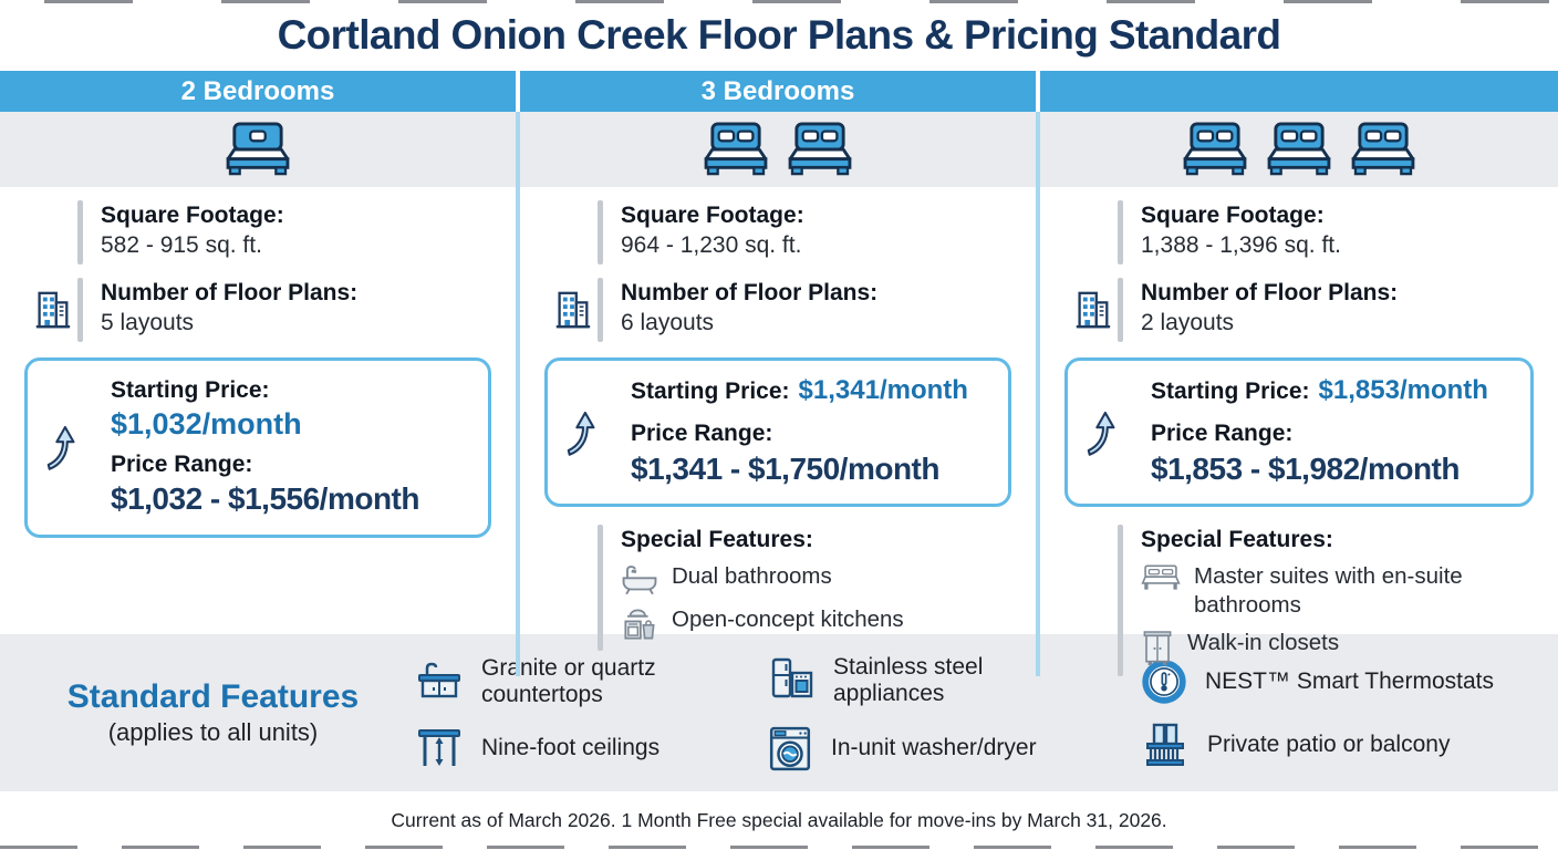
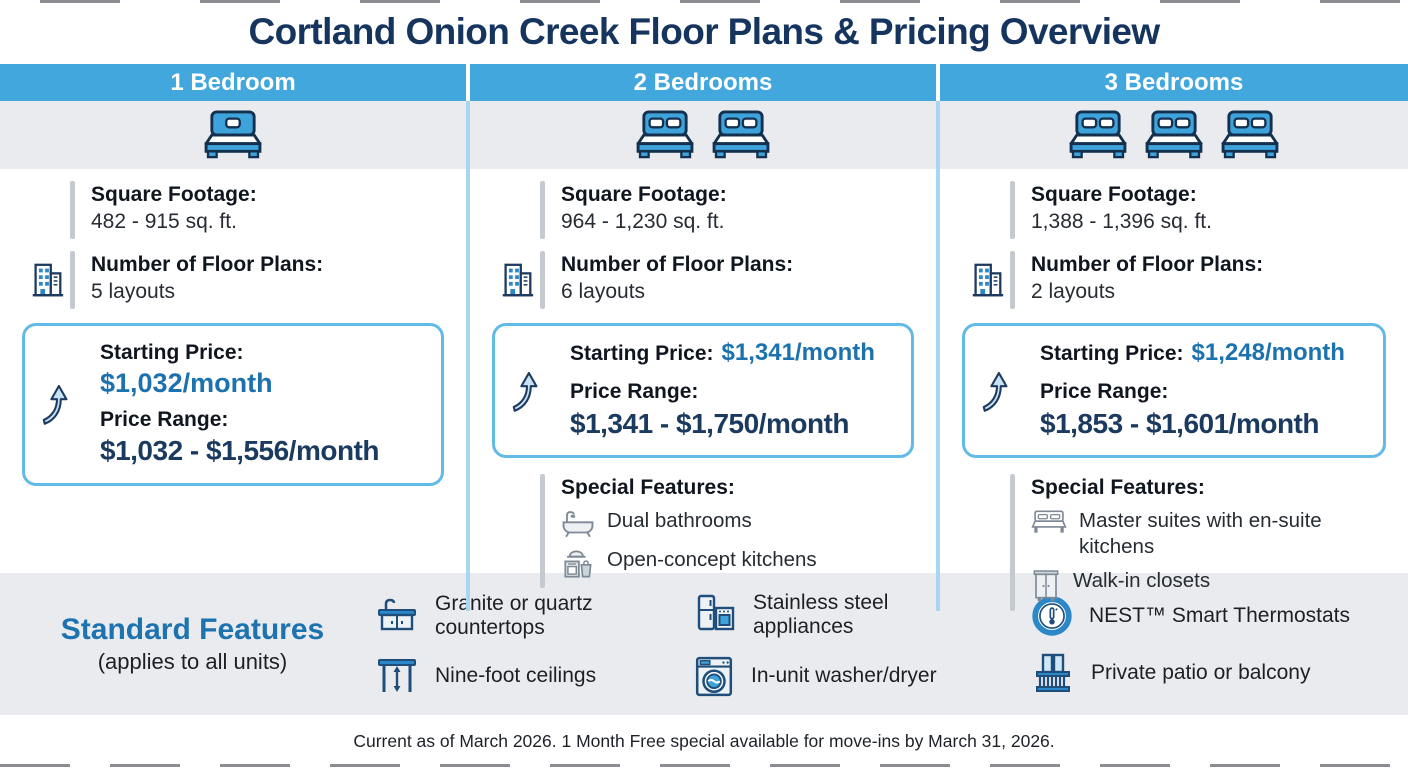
- Cortland Onion Creek Floor Plans & Pricing Standard
+ Cortland Onion Creek Floor Plans & Pricing Overview
+ 1 Bedroom
  2 Bedrooms
  3 Bedrooms
  Square Footage:
- 582 - 915 sq. ft.
+ 482 - 915 sq. ft.
  Number of Floor Plans:
  5 layouts
  Starting Price:
  $1,032/month
  Price Range:
  $1,032 - $1,556/month
  Square Footage:
  964 - 1,230 sq. ft.
  Number of Floor Plans:
  6 layouts
  Starting Price: $1,341/month
  Price Range:
  $1,341 - $1,750/month
  Special Features:
  Dual bathrooms
  Open-concept kitchens
  Square Footage:
  1,388 - 1,396 sq. ft.
  Number of Floor Plans:
  2 layouts
- Starting Price: $1,853/month
+ Starting Price: $1,248/month
  Price Range:
- $1,853 - $1,982/month
+ $1,853 - $1,601/month
  Special Features:
- Master suites with en-suite bathrooms
+ Master suites with en-suite kitchens
  Walk-in closets
  Standard Features
  (applies to all units)
  Granite or quartz countertops
  Nine-foot ceilings
  Stainless steel appliances
  In-unit washer/dryer
  NEST™ Smart Thermostats
  Private patio or balcony
  Current as of March 2026. 1 Month Free special available for move-ins by March 31, 2026.
